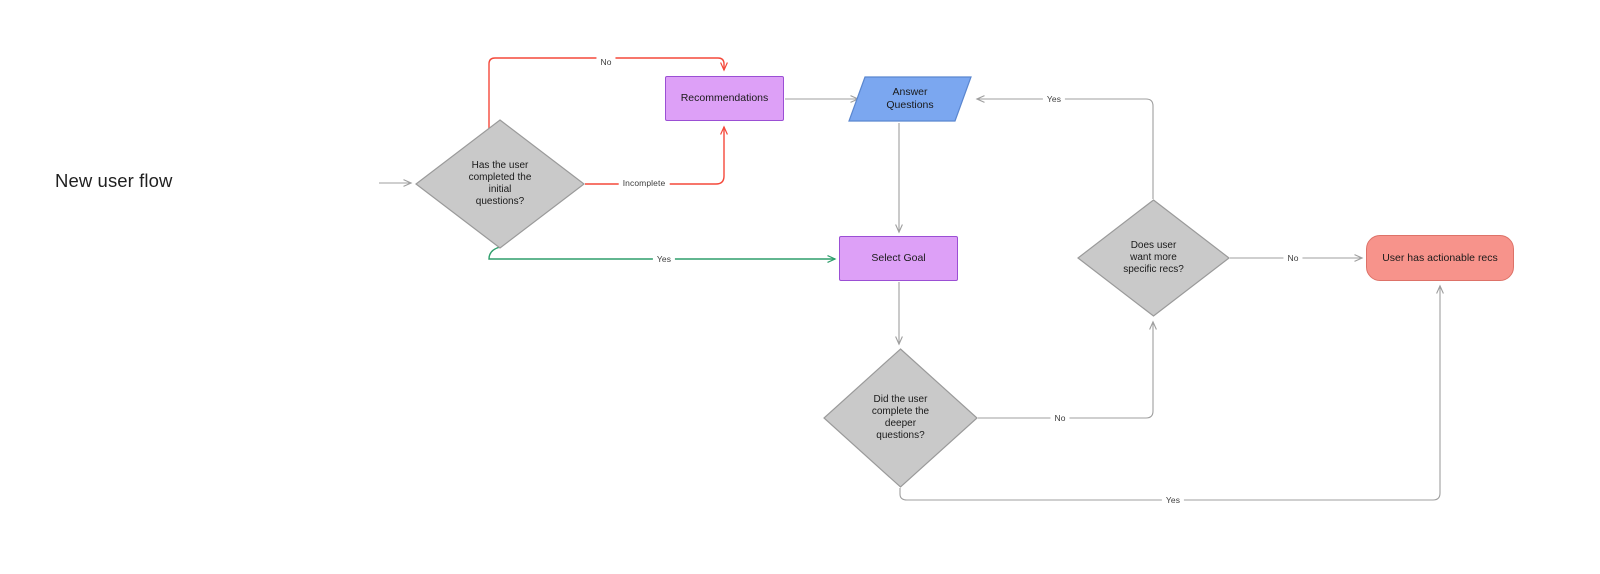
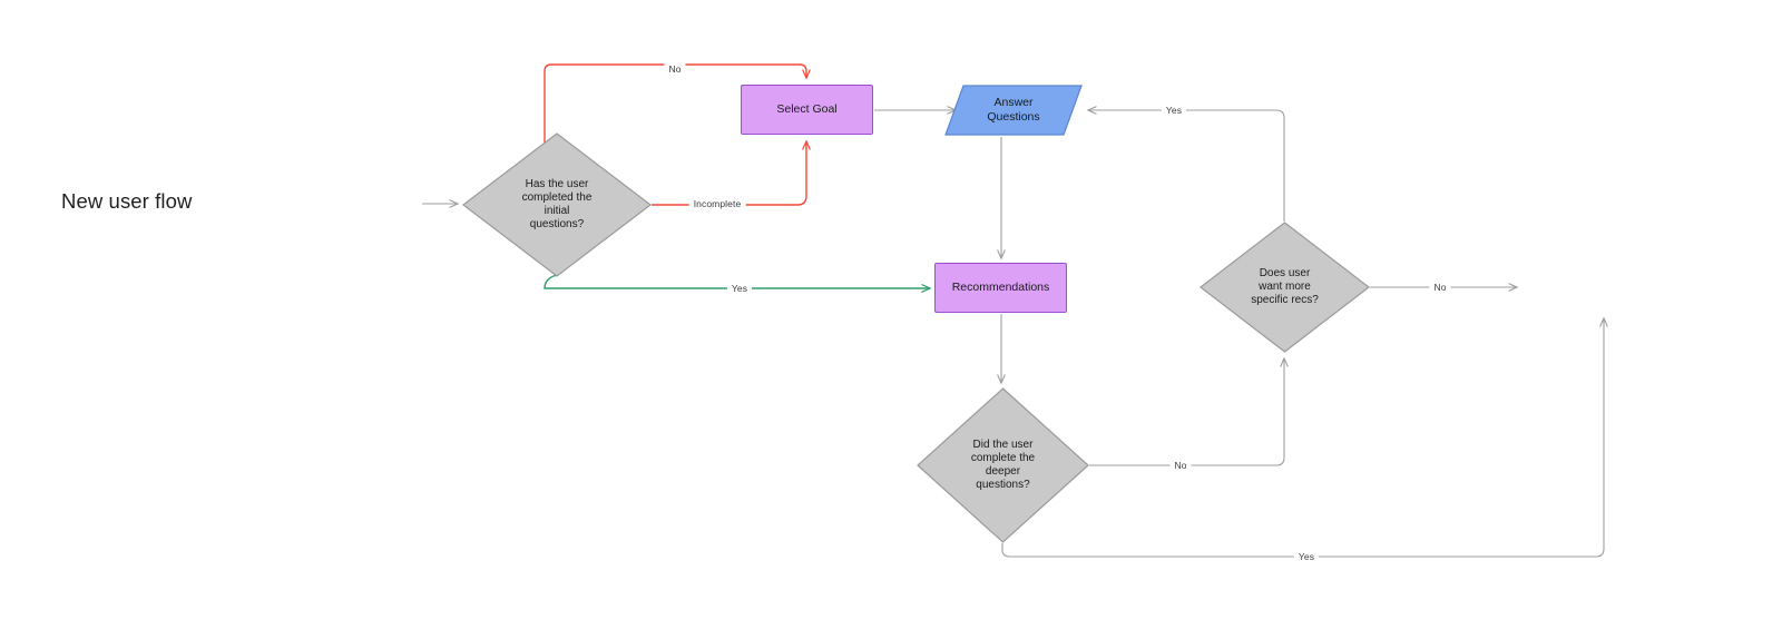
  New user flow
  Has the user
  completed the
  initial
  questions?
- Recommendations
+ Select Goal
  Answer
  Questions
- Select Goal
+ Recommendations
  Does user
  want more
  specific recs?
  Did the user
  complete the
  deeper
  questions?
- User has actionable recs
  No
  Incomplete
  Yes
  Yes
  No
  No
  Yes
